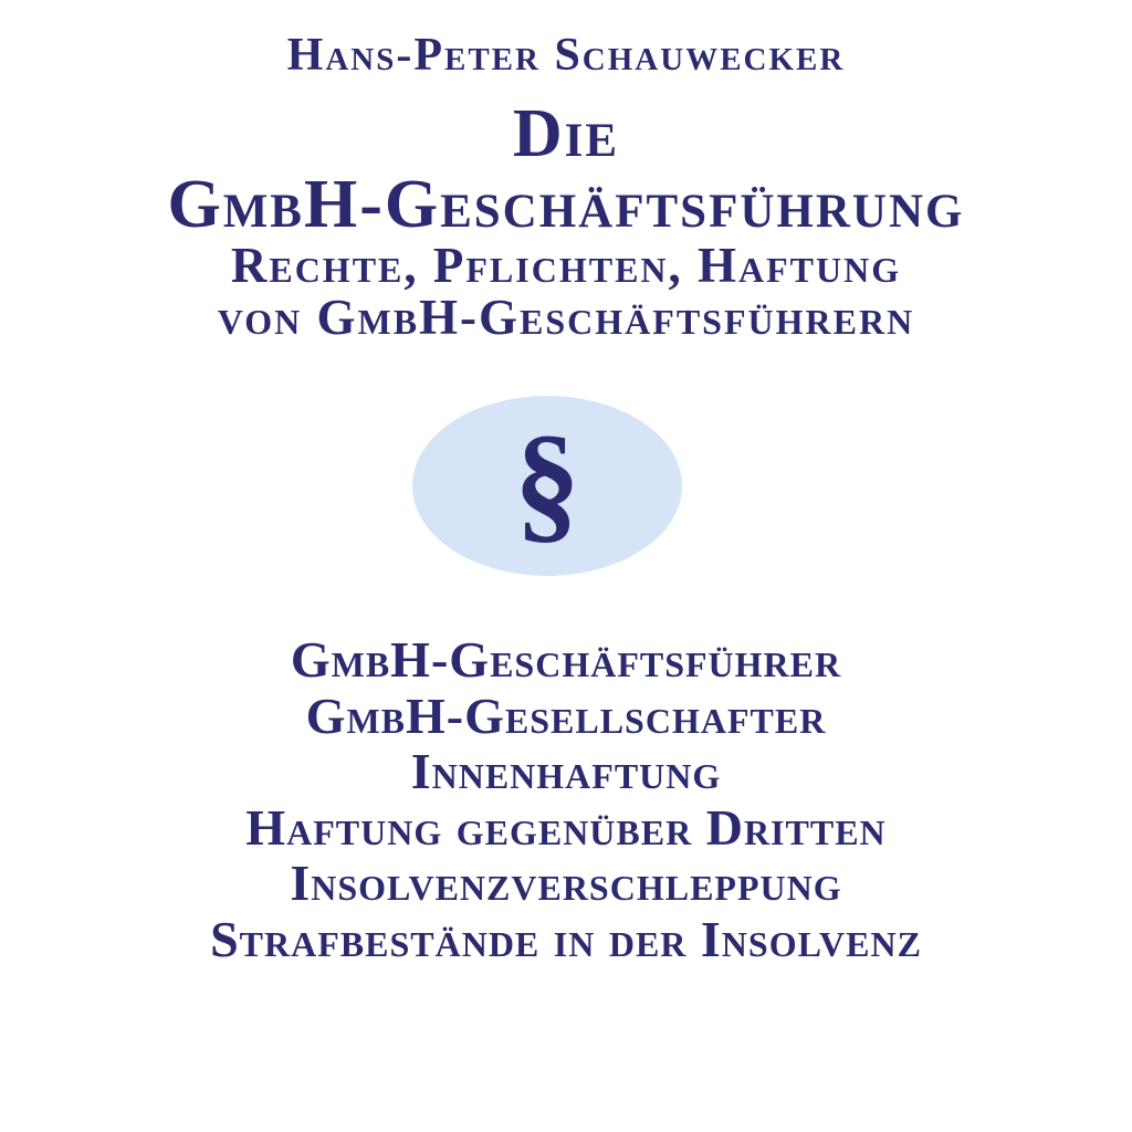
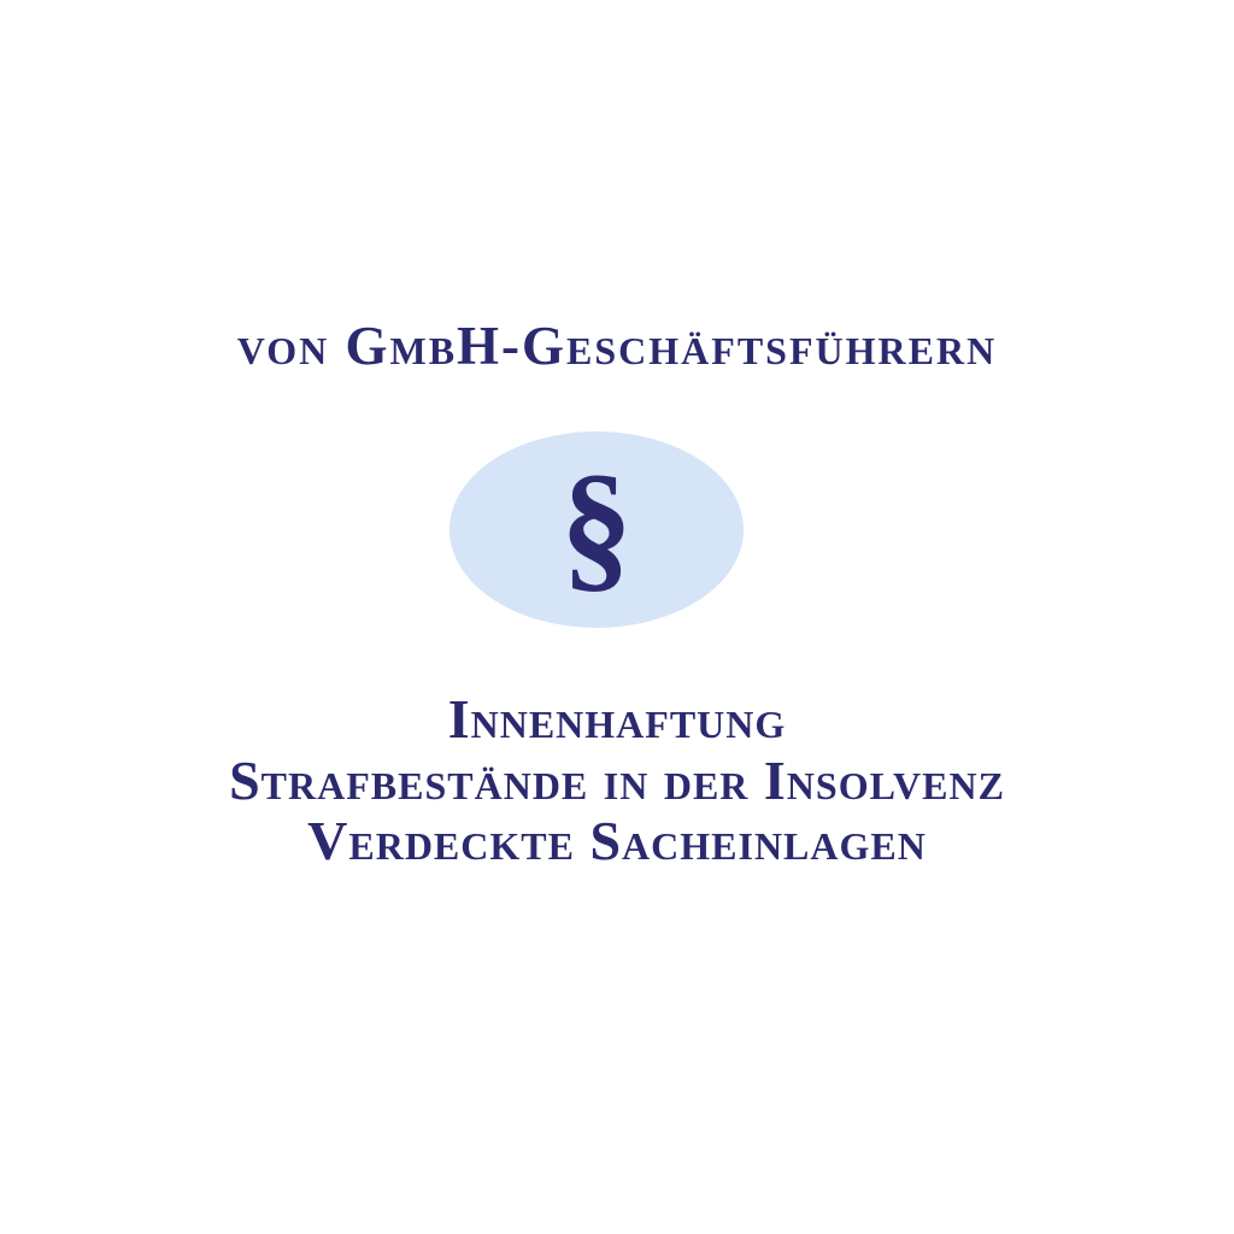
- Hans-Peter Schauwecker
- Die
- GmbH-Geschäftsführung
- Rechte, Pflichten, Haftung
  von GmbH-Geschäftsführern
  §
- GmbH-Geschäftsführer
- GmbH-Gesellschafter
  Innenhaftung
- Haftung gegenüber Dritten
- Insolvenzverschleppung
  Strafbestände in der Insolvenz
+ Verdeckte Sacheinlagen
